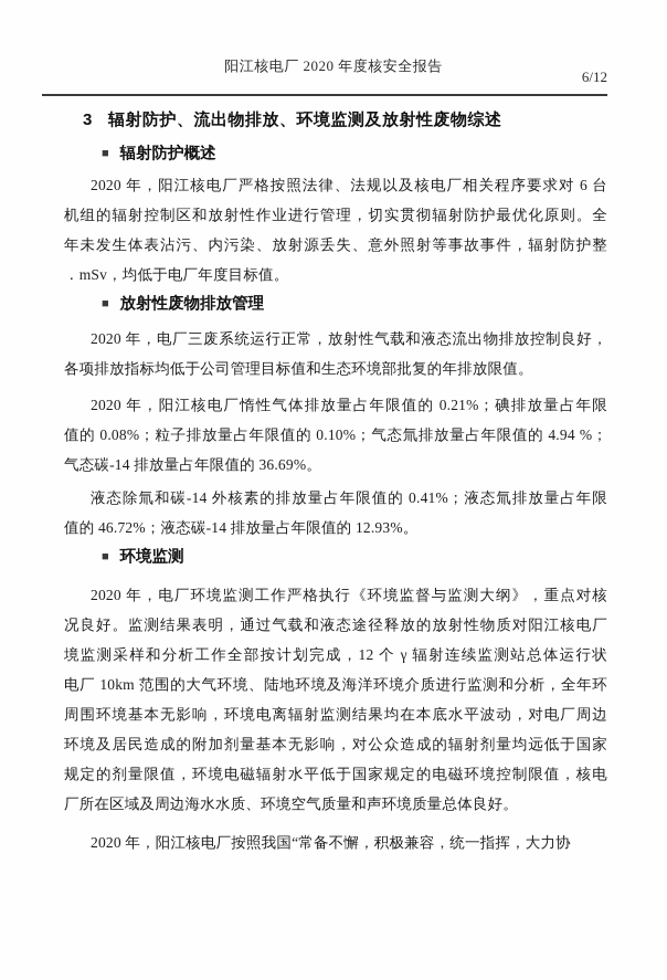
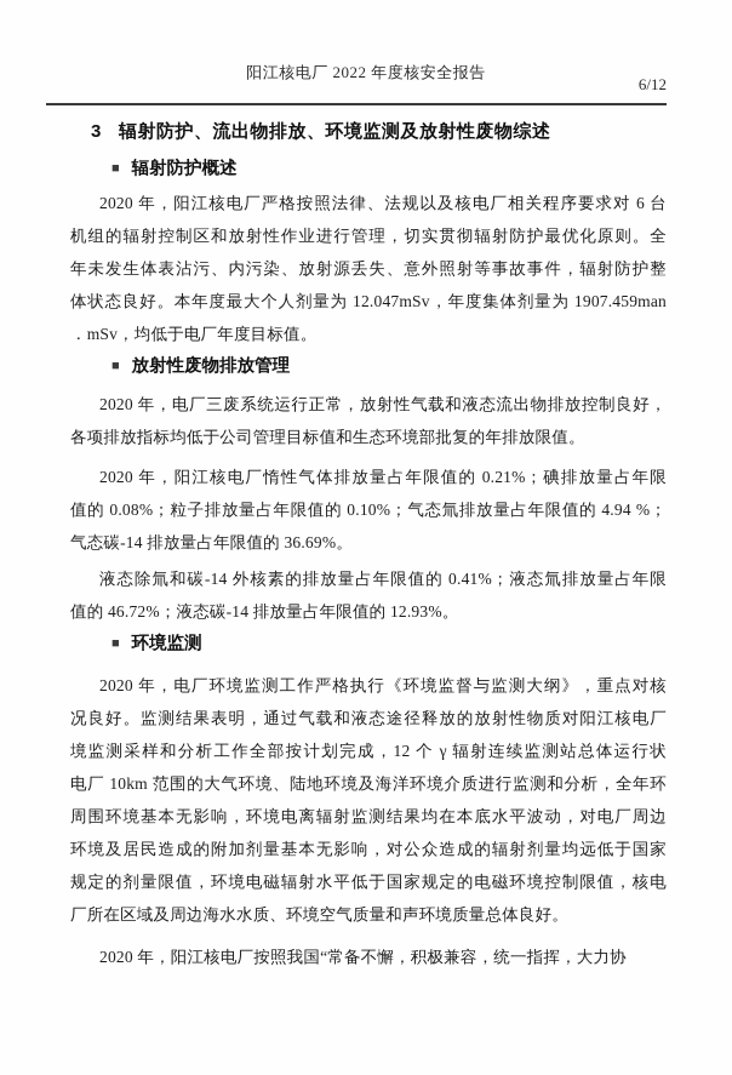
- 阳江核电厂 2020 年度核安全报告
+ 阳江核电厂 2022 年度核安全报告
  6/12
  3 辐射防护、流出物排放、环境监测及放射性废物综述
  ■ 辐射防护概述
  2020 年，阳江核电厂严格按照法律、法规以及核电厂相关程序要求对 6 台
  机组的辐射控制区和放射性作业进行管理，切实贯彻辐射防护最优化原则。全
  年未发生体表沾污、内污染、放射源丢失、意外照射等事故事件，辐射防护整
+ 体状态良好。本年度最大个人剂量为 12.047mSv，年度集体剂量为 1907.459man
  ．mSv，均低于电厂年度目标值。
  ■ 放射性废物排放管理
  2020 年，电厂三废系统运行正常，放射性气载和液态流出物排放控制良好，
  各项排放指标均低于公司管理目标值和生态环境部批复的年排放限值。
  2020 年，阳江核电厂惰性气体排放量占年限值的 0.21%；碘排放量占年限
  值的 0.08%；粒子排放量占年限值的 0.10%；气态氚排放量占年限值的 4.94 %；
  气态碳-14 排放量占年限值的 36.69%。
  液态除氚和碳-14 外核素的排放量占年限值的 0.41%；液态氚排放量占年限
  值的 46.72%；液态碳-14 排放量占年限值的 12.93%。
  ■ 环境监测
  2020 年，电厂环境监测工作严格执行《环境监督与监测大纲》，重点对核
  况良好。监测结果表明，通过气载和液态途径释放的放射性物质对阳江核电厂
  境监测采样和分析工作全部按计划完成，12 个 γ 辐射连续监测站总体运行状
  电厂 10km 范围的大气环境、陆地环境及海洋环境介质进行监测和分析，全年环
  周围环境基本无影响，环境电离辐射监测结果均在本底水平波动，对电厂周边
  环境及居民造成的附加剂量基本无影响，对公众造成的辐射剂量均远低于国家
  规定的剂量限值，环境电磁辐射水平低于国家规定的电磁环境控制限值，核电
  厂所在区域及周边海水水质、环境空气质量和声环境质量总体良好。
  2020 年，阳江核电厂按照我国“常备不懈，积极兼容，统一指挥，大力协
